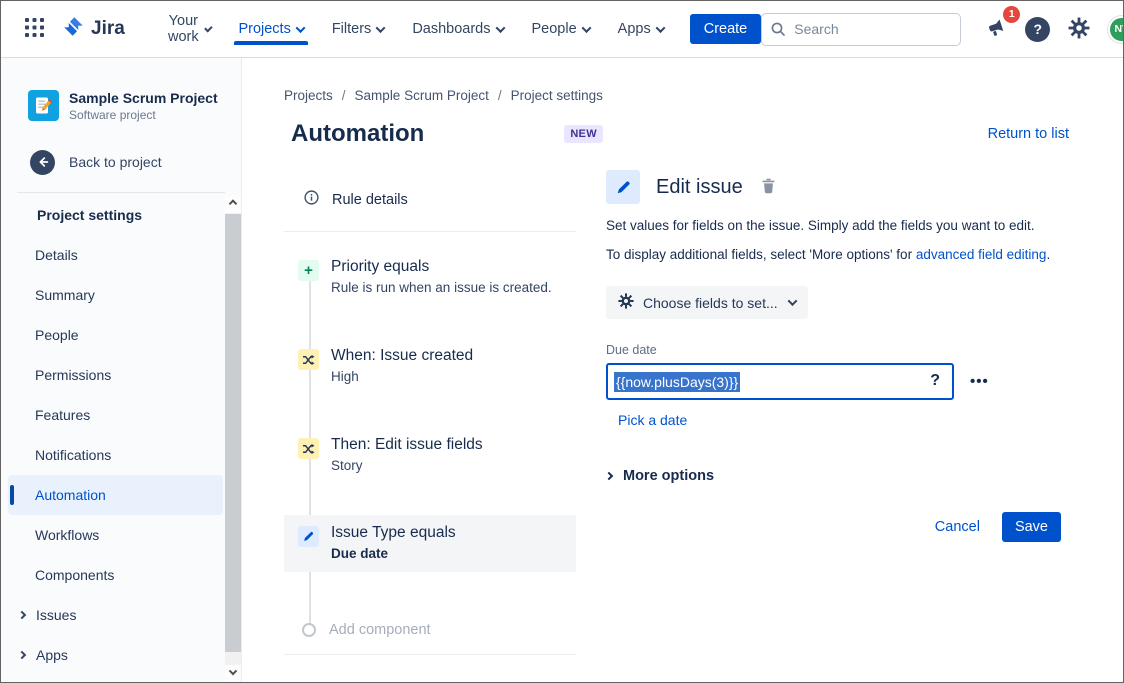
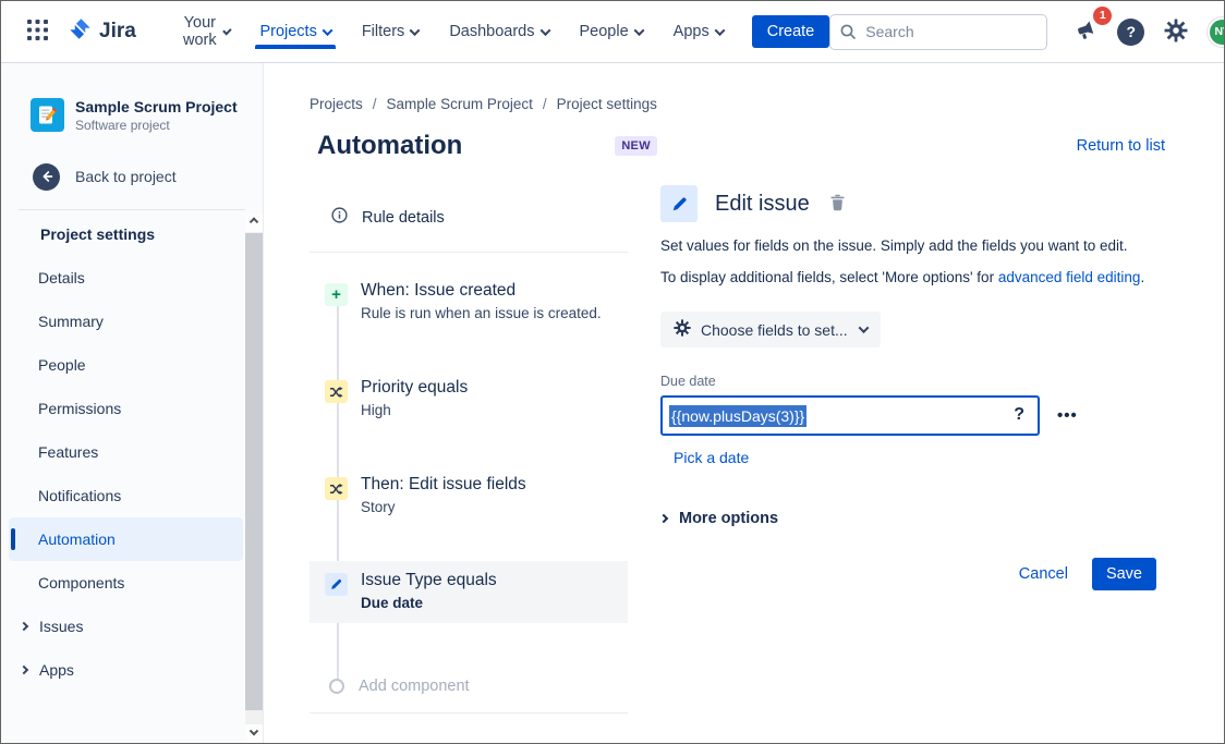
  Jira
  Your work
  Projects
  Filters
  Dashboards
  People
  Apps
  Create
  Search
  1
  ?
  Sample Scrum Project
  Software project
  Back to project
  Project settings
  Details
  Summary
  People
  Permissions
  Features
  Notifications
  Automation
- Workflows
  Components
  Issues
  Apps
  Projects
  /
  Sample Scrum Project
  /
  Project settings
  Automation
  NEW
  Return to list
  Rule details
  +
- Priority equals
+ When: Issue created
  Rule is run when an issue is created.
- When: Issue created
+ Priority equals
  High
  Then: Edit issue fields
  Story
  Issue Type equals
  Due date
  Add component
  Edit issue
  Set values for fields on the issue. Simply add the fields you want to edit.
  To display additional fields, select 'More options' for advanced field editing.
  Choose fields to set...
  Due date
  {{now.plusDays(3)}}
  ?
  •••
  Pick a date
  More options
  Cancel
  Save
